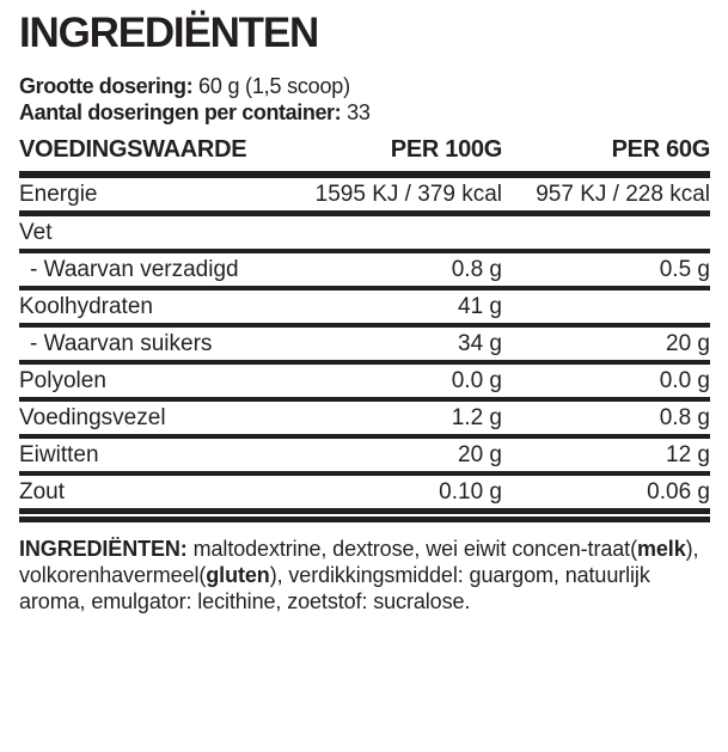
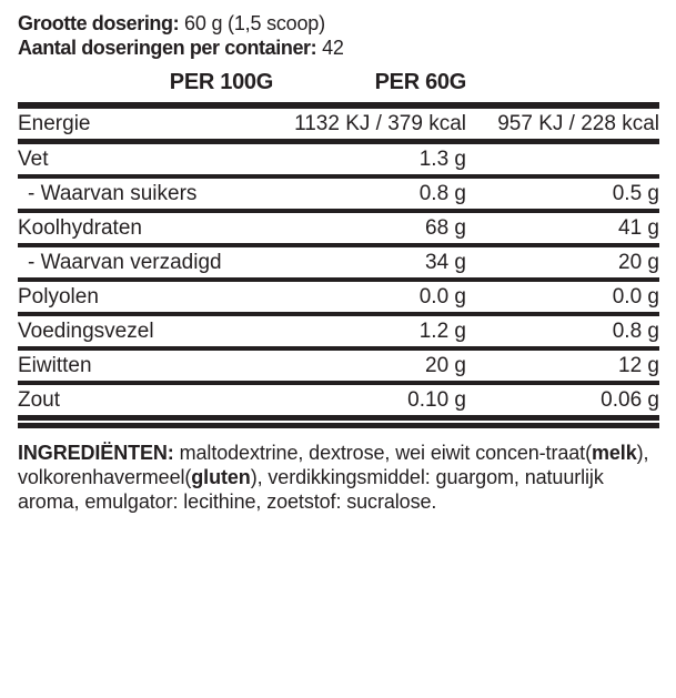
- INGREDIËNTEN
  Grootte dosering: 60 g (1,5 scoop)
- Aantal doseringen per container: 33
+ Aantal doseringen per container: 42
- VOEDINGSWAARDE
  PER 100G
  PER 60G
  Energie
- 1595 KJ / 379 kcal
+ 1132 KJ / 379 kcal
  957 KJ / 228 kcal
  Vet
+ 1.3 g
- - Waarvan verzadigd
+ - Waarvan suikers
  0.8 g
  0.5 g
  Koolhydraten
+ 68 g
  41 g
- - Waarvan suikers
+ - Waarvan verzadigd
  34 g
  20 g
  Polyolen
  0.0 g
  0.0 g
  Voedingsvezel
  1.2 g
  0.8 g
  Eiwitten
  20 g
  12 g
  Zout
  0.10 g
  0.06 g
  INGREDIËNTEN: maltodextrine, dextrose, wei eiwit concen-traat(melk), volkorenhavermeel(gluten), verdikkingsmiddel: guargom, natuurlijk aroma, emulgator: lecithine, zoetstof: sucralose.
